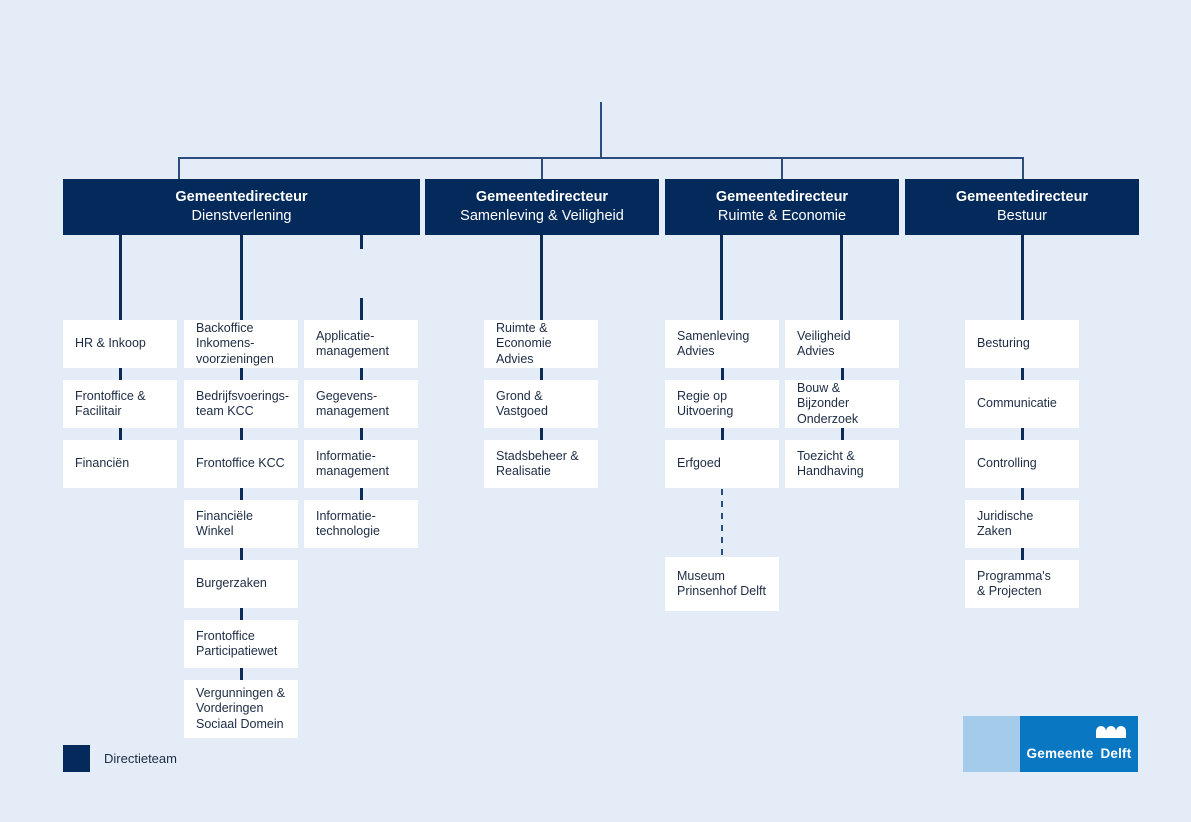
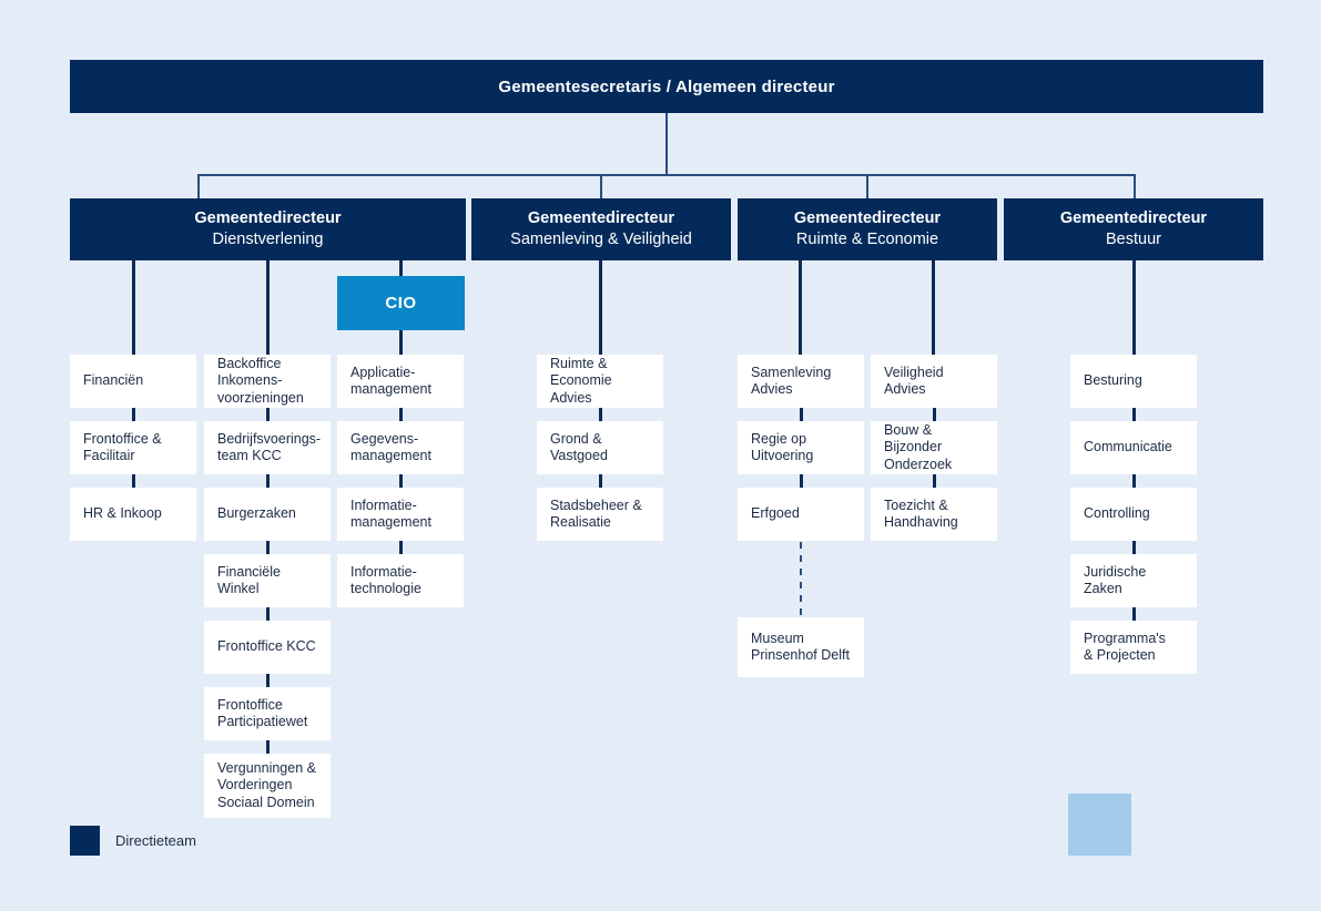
+ Gemeentesecretaris / Algemeen directeur
  Gemeentedirecteur
  Dienstverlening
  Gemeentedirecteur
  Samenleving & Veiligheid
  Gemeentedirecteur
  Ruimte & Economie
  Gemeentedirecteur
  Bestuur
+ CIO
- HR & Inkoop
+ Financiën
  Frontoffice &
  Facilitair
- Financiën
+ HR & Inkoop
  Backoffice
  Inkomens-
  voorzieningen
  Bedrijfsvoerings-
  team KCC
- Frontoffice KCC
+ Burgerzaken
  Financiële Winkel
- Burgerzaken
+ Frontoffice KCC
  Frontoffice
  Participatiewet
  Vergunningen &
  Vorderingen
  Sociaal Domein
  Applicatie-
  management
  Gegevens-
  management
  Informatie-
  management
  Informatie-
  technologie
  Ruimte &
  Economie Advies
  Grond & Vastgoed
  Stadsbeheer &
  Realisatie
  Samenleving
  Advies
  Regie op
  Uitvoering
  Erfgoed
  Veiligheid Advies
  Bouw & Bijzonder
  Onderzoek
  Toezicht &
  Handhaving
  Museum
  Prinsenhof Delft
  Besturing
  Communicatie
  Controlling
  Juridische Zaken
  Programma's
  & Projecten
  Directieteam
- Gemeente Delft
